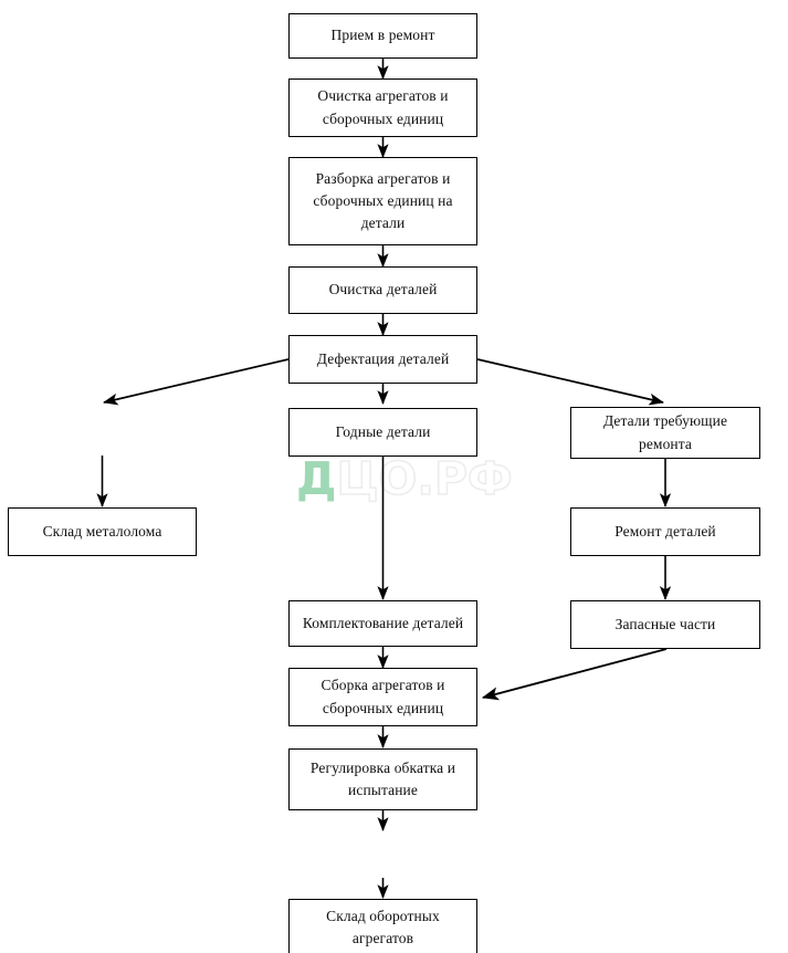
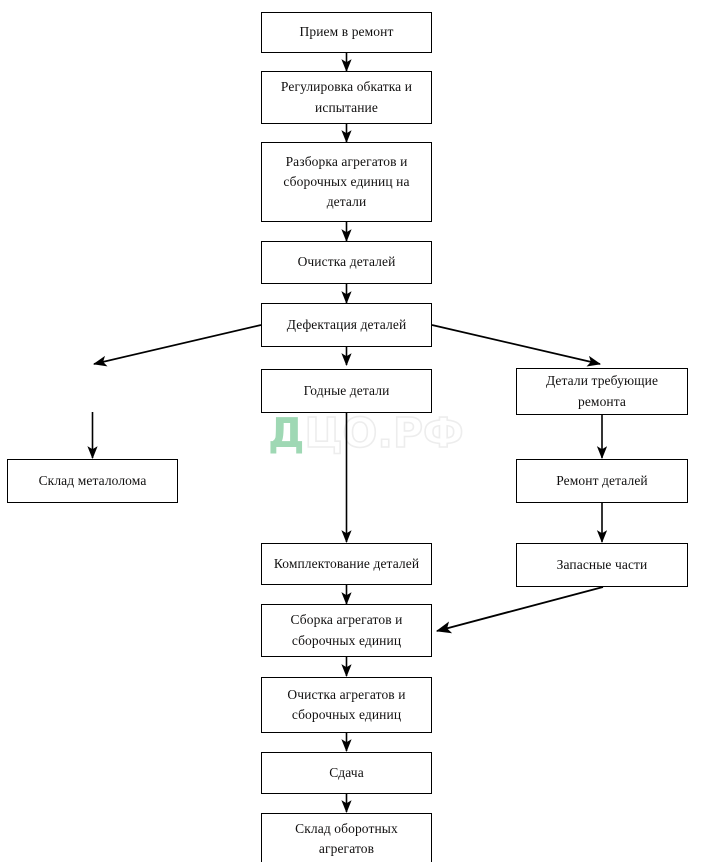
  ДЦО.РФ
  Прием в ремонт
- Очистка агрегатов и сборочных единиц
+ Регулировка обкатка и испытание
  Разборка агрегатов и сборочных единиц на детали
  Очистка деталей
  Дефектация деталей
  Годные детали
  Детали требующие ремонта
  Склад металолома
  Ремонт деталей
  Комплектование деталей
  Запасные части
  Сборка агрегатов и сборочных единиц
- Регулировка обкатка и испытание
+ Очистка агрегатов и сборочных единиц
+ Сдача
  Склад оборотных агрегатов
